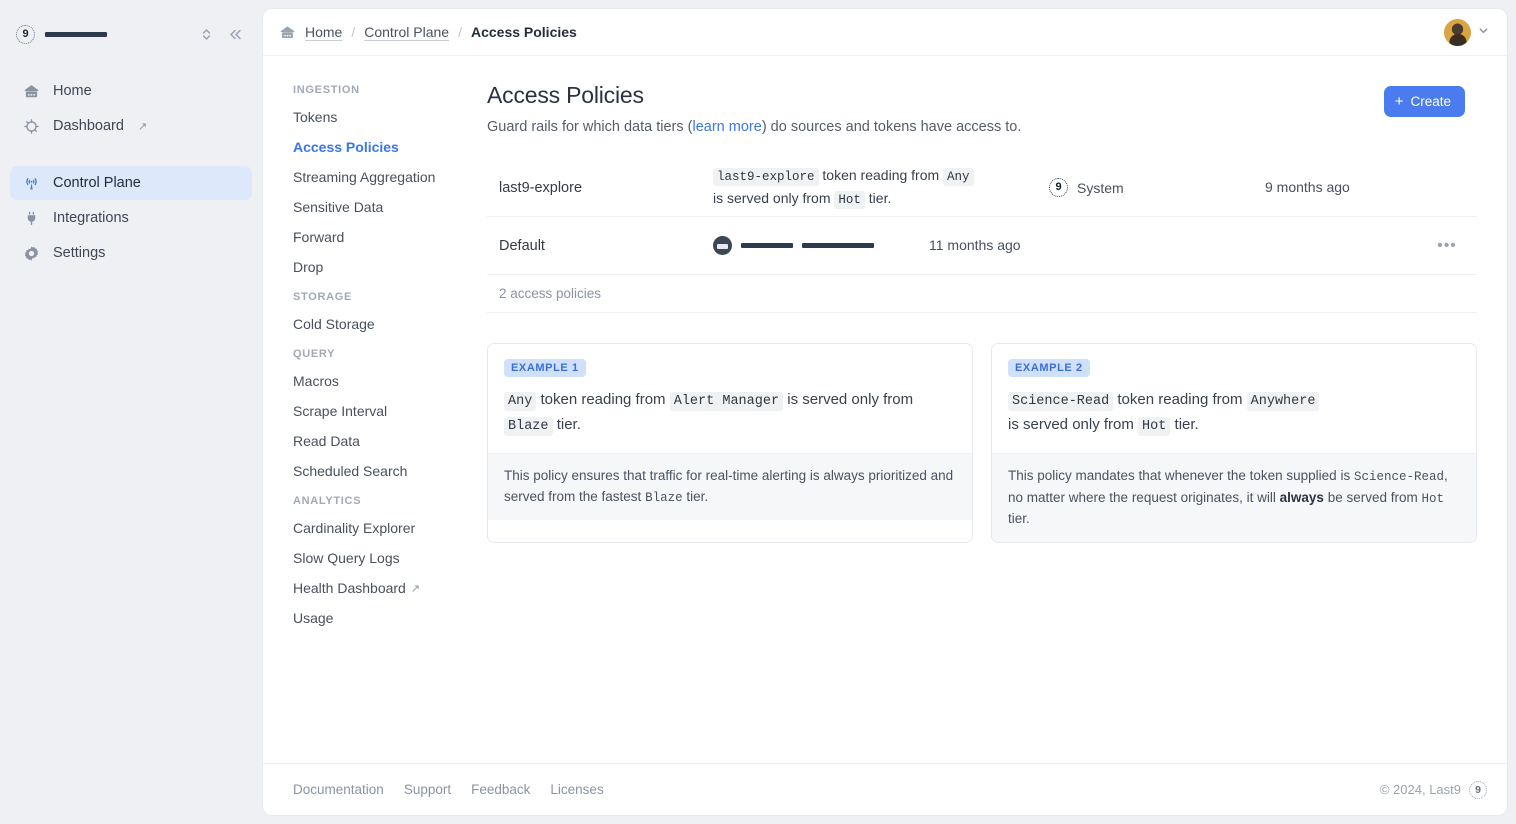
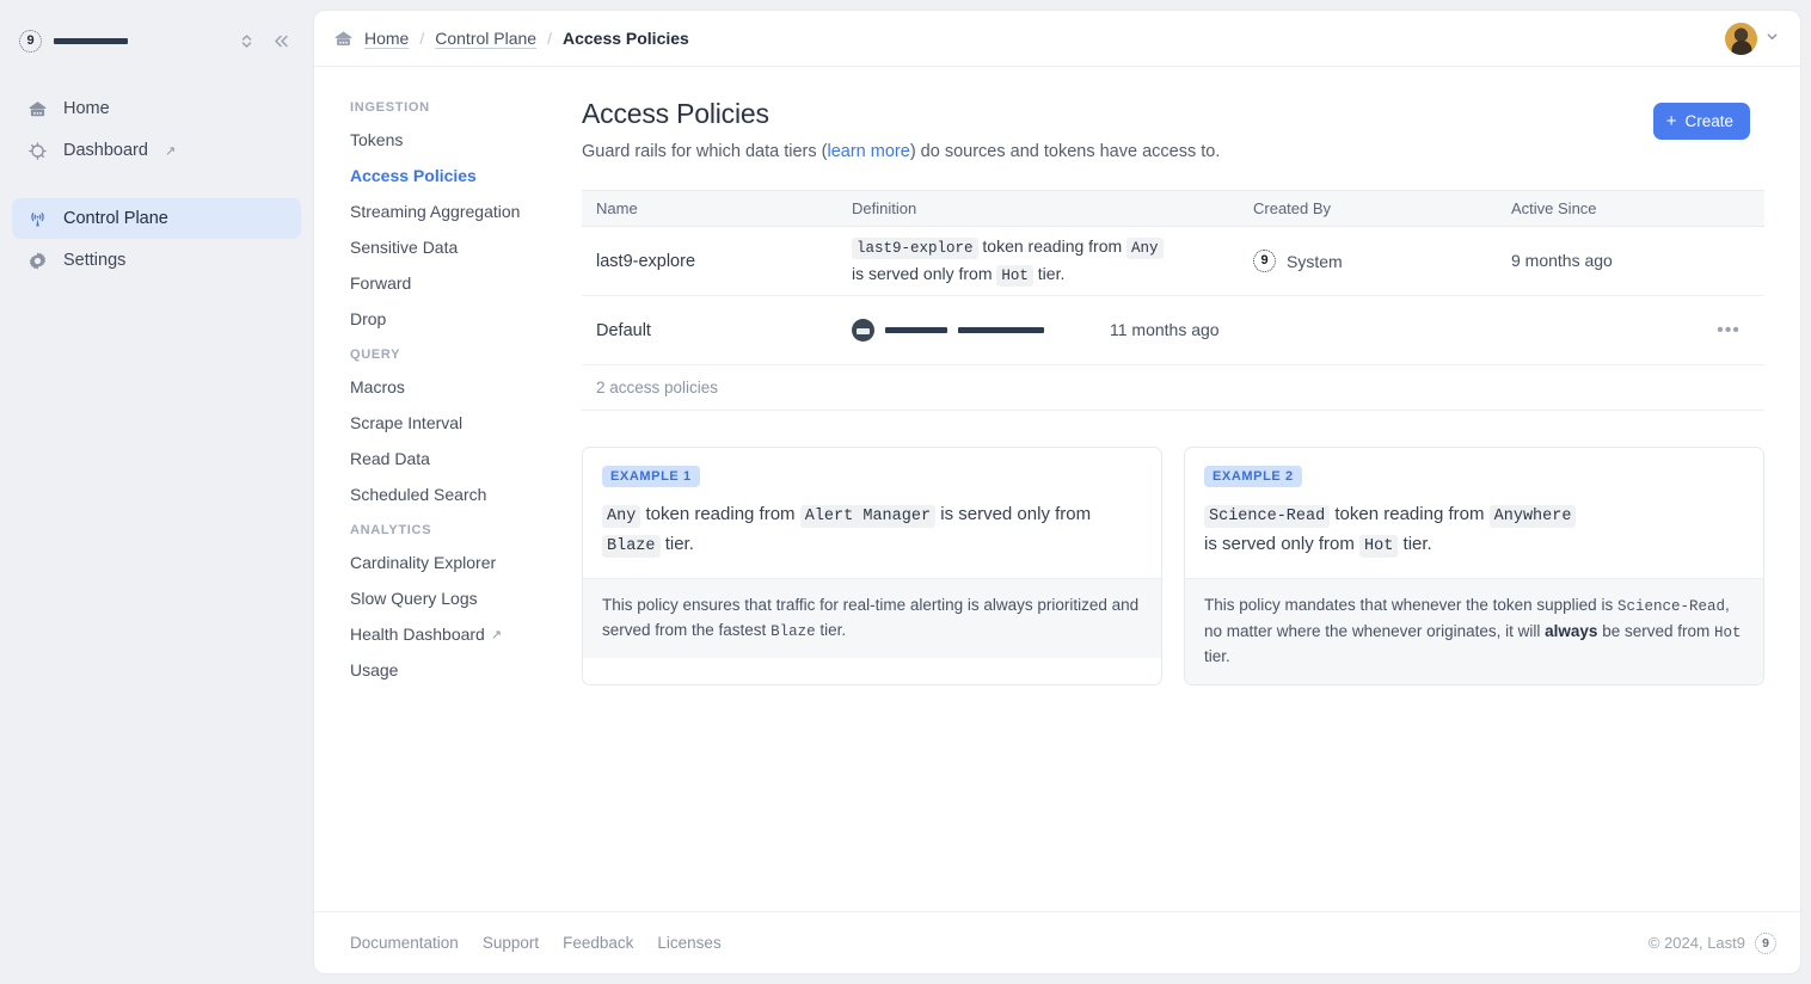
  9
  Home
  Dashboard
  ↗
  Control Plane
- Integrations
  Settings
  Home
  /
  Control Plane
  /
  Access Policies
  INGESTION
  Tokens
  Access Policies
  Streaming Aggregation
  Sensitive Data
  Forward
  Drop
- STORAGE
- Cold Storage
  QUERY
  Macros
  Scrape Interval
  Read Data
  Scheduled Search
  ANALYTICS
  Cardinality Explorer
  Slow Query Logs
  Health Dashboard
  ↗
  Usage
  Access Policies
  Guard rails for which data tiers (learn more) do sources and tokens have access to.
  +
  Create
+ Name
+ Definition
+ Created By
+ Active Since
  last9-explore
  last9-explore token reading from Any
  is served only from Hot tier.
  9
  System
  9 months ago
  Default
  11 months ago
  •••
  2 access policies
  EXAMPLE 1
  Any token reading from Alert Manager is served only from Blaze tier.
  This policy ensures that traffic for real-time alerting is always prioritized and served from the fastest Blaze tier.
  EXAMPLE 2
  Science-Read token reading from Anywhere
  is served only from Hot tier.
- This policy mandates that whenever the token supplied is Science-Read, no matter where the request originates, it will always be served from Hot tier.
+ This policy mandates that whenever the token supplied is Science-Read, no matter where the whenever originates, it will always be served from Hot tier.
  Documentation
  Support
  Feedback
  Licenses
  © 2024, Last9
  9
